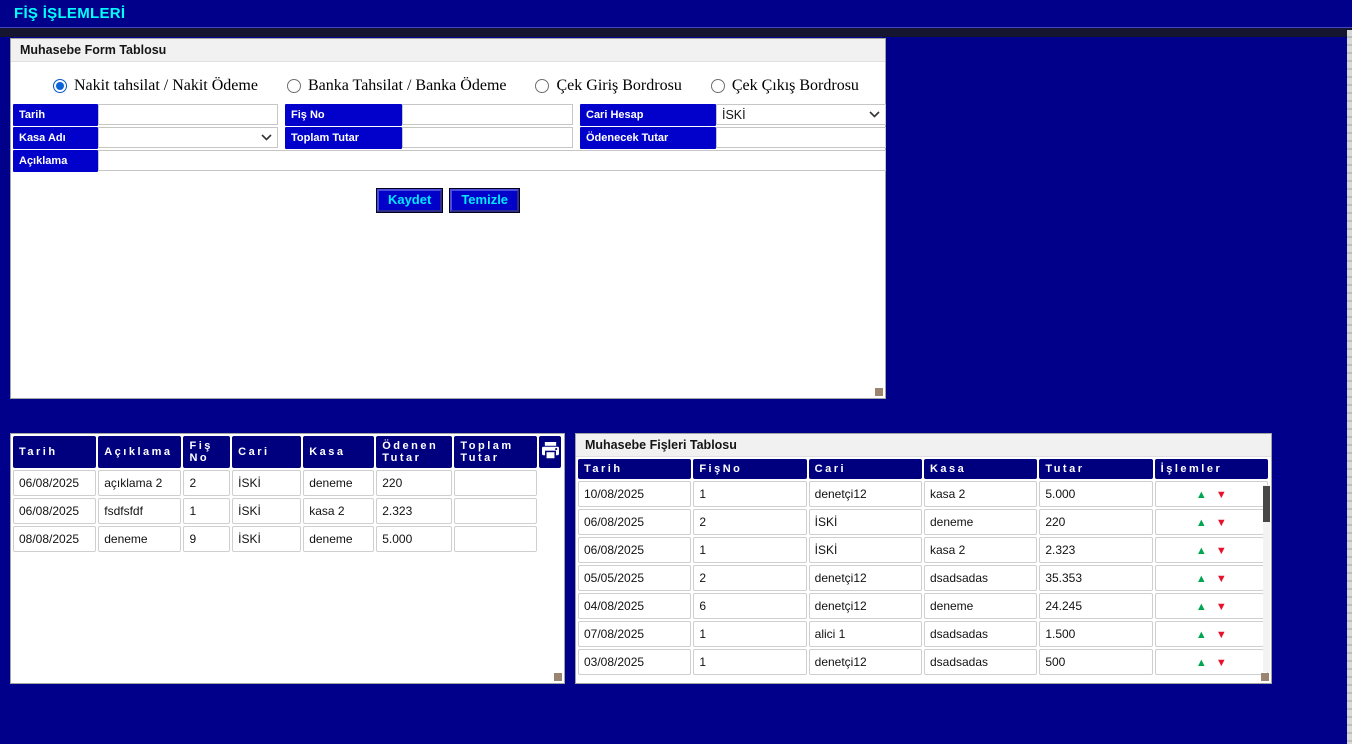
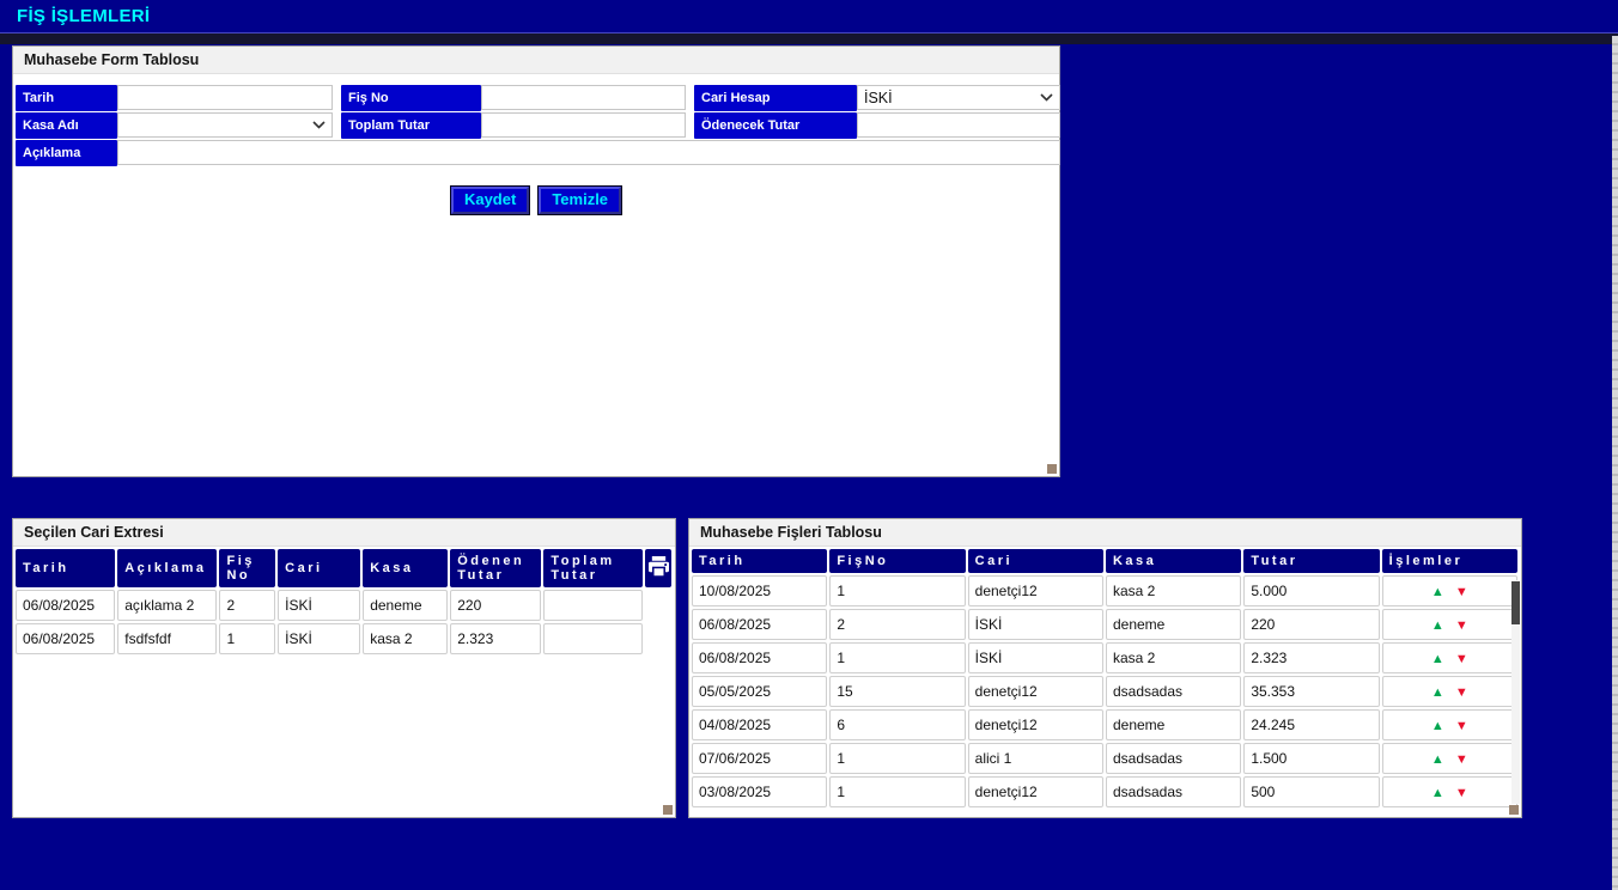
  FİŞ İŞLEMLERİ
  Muhasebe Form Tablosu
- Nakit tahsilat / Nakit Ödeme
- Banka Tahsilat / Banka Ödeme
- Çek Giriş Bordrosu
- Çek Çıkış Bordrosu
  Tarih
  Fiş No
  Cari Hesap
  İSKİ
  Kasa Adı
  Toplam Tutar
  Ödenecek Tutar
  Açıklama
  Kaydet
  Temizle
+ Seçilen Cari Extresi
  Tarih	Açıklama	Fiş No	Cari	Kasa	Ödenen Tutar	Toplam Tutar
  06/08/2025	açıklama 2	2	İSKİ	deneme	220
  06/08/2025	fsdfsfdf	1	İSKİ	kasa 2	2.323
- 08/08/2025	deneme	9	İSKİ	deneme	5.000
  Muhasebe Fişleri Tablosu
  Tarih	FişNo	Cari	Kasa	Tutar	İşlemler
  10/08/2025	1	denetçi12	kasa 2	5.000	▲ ▼
  06/08/2025	2	İSKİ	deneme	220	▲ ▼
  06/08/2025	1	İSKİ	kasa 2	2.323	▲ ▼
- 05/05/2025	2	denetçi12	dsadsadas	35.353	▲ ▼
+ 05/05/2025	15	denetçi12	dsadsadas	35.353	▲ ▼
  04/08/2025	6	denetçi12	deneme	24.245	▲ ▼
- 07/08/2025	1	alici 1	dsadsadas	1.500	▲ ▼
+ 07/06/2025	1	alici 1	dsadsadas	1.500	▲ ▼
  03/08/2025	1	denetçi12	dsadsadas	500	▲ ▼
